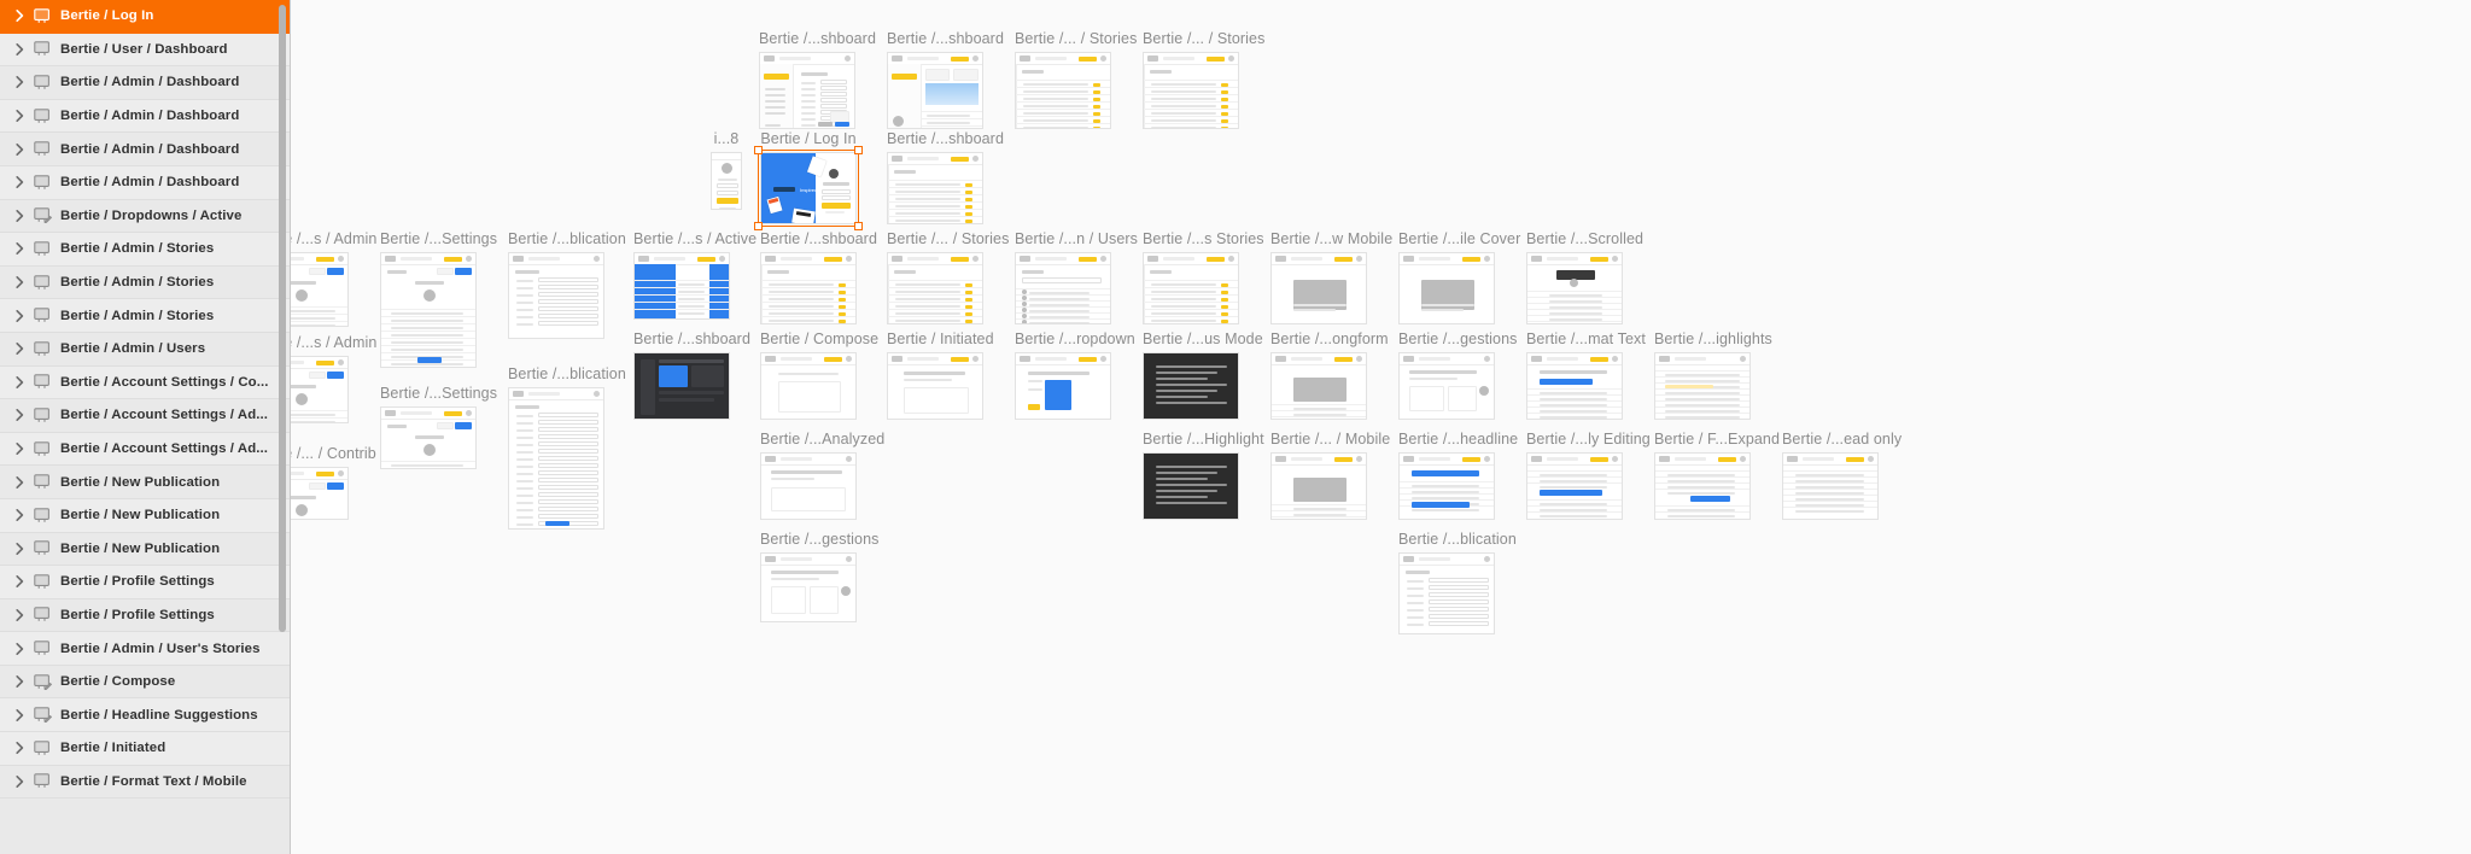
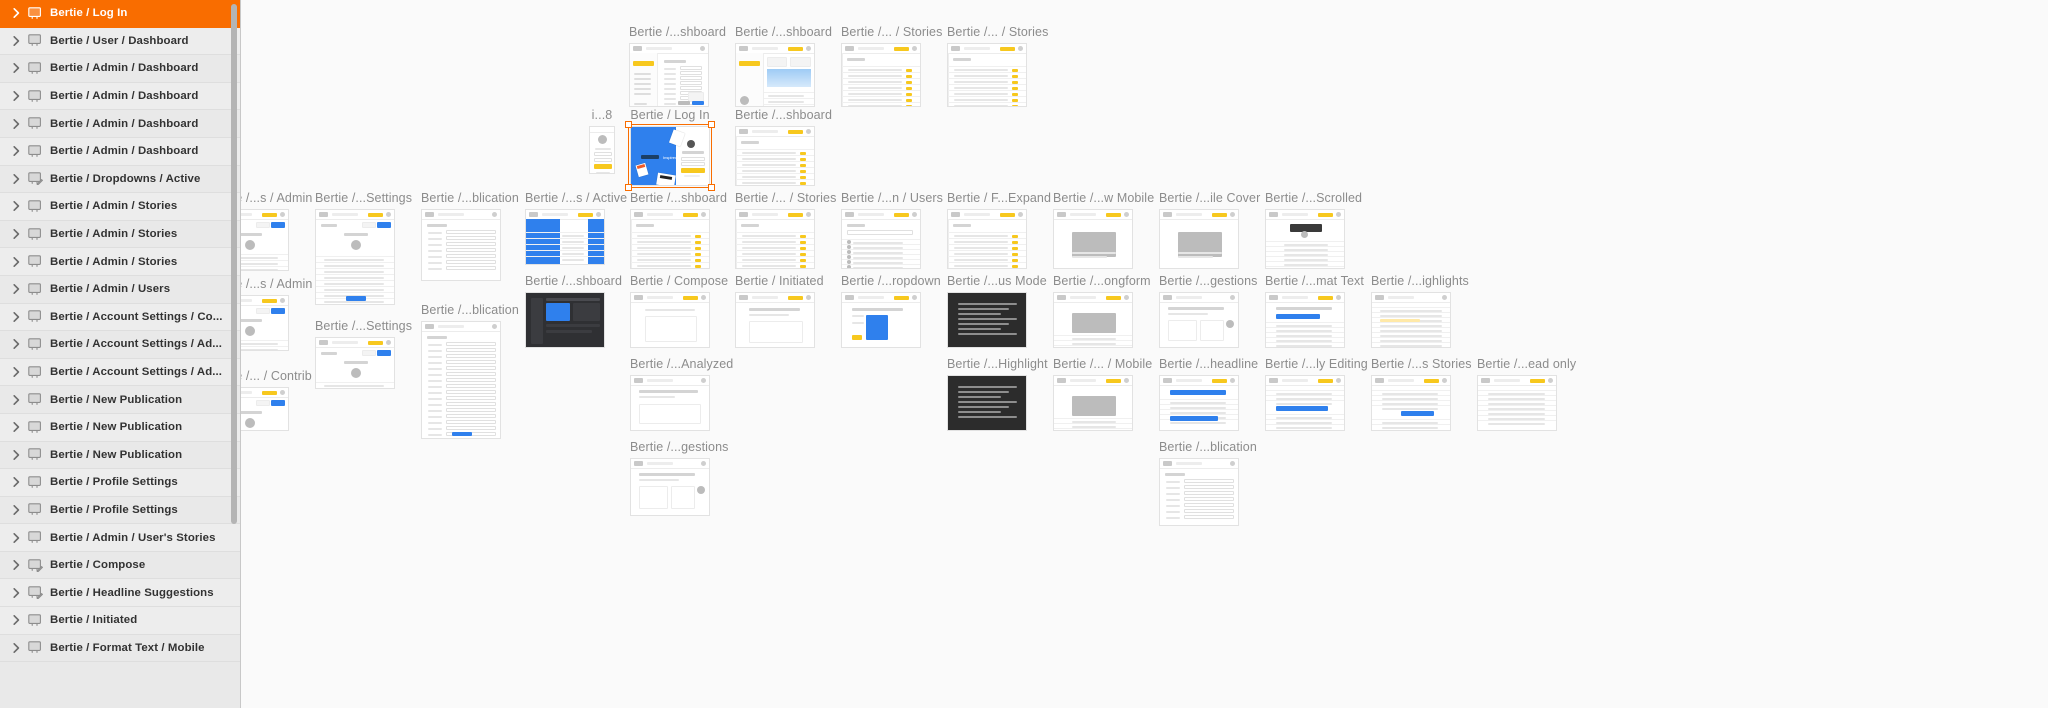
  Bertie / Log In
  Bertie / User / Dashboard
  Bertie / Admin / Dashboard
  Bertie / Admin / Dashboard
  Bertie / Admin / Dashboard
  Bertie / Admin / Dashboard
  Bertie / Dropdowns / Active
  Bertie / Admin / Stories
  Bertie / Admin / Stories
  Bertie / Admin / Stories
  Bertie / Admin / Users
  Bertie / Account Settings / Co...
  Bertie / Account Settings / Ad...
  Bertie / Account Settings / Ad...
  Bertie / New Publication
  Bertie / New Publication
  Bertie / New Publication
  Bertie / Profile Settings
  Bertie / Profile Settings
  Bertie / Admin / User's Stories
  Bertie / Compose
  Bertie / Headline Suggestions
  Bertie / Initiated
  Bertie / Format Text / Mobile
  Bertie /...shboard
  Bertie /...shboard
  Bertie /... / Stories
  Bertie /... / Stories
  i...8
  Bertie / Log In
  Bertie /...shboard
  Bertie /...Settings
  Bertie /...blication
  Bertie /...s / Active
  Bertie /...shboard
  Bertie /... / Stories
  Bertie /...n / Users
- Bertie /...s Stories
+ Bertie / F...Expand
  Bertie /...w Mobile
  Bertie /...ile Cover
  Bertie /...Scrolled
  Bertie /...Settings
  Bertie /...blication
  Bertie /...shboard
  Bertie / Compose
  Bertie / Initiated
  Bertie /...ropdown
  Bertie /...us Mode
  Bertie /...ongform
  Bertie /...gestions
  Bertie /...mat Text
  Bertie /...ighlights
  Bertie /...Analyzed
  Bertie /...Highlight
  Bertie /... / Mobile
  Bertie /...headline
  Bertie /...ly Editing
- Bertie / F...Expand
+ Bertie /...s Stories
  Bertie /...ead only
  Bertie /...gestions
  Bertie /...blication
